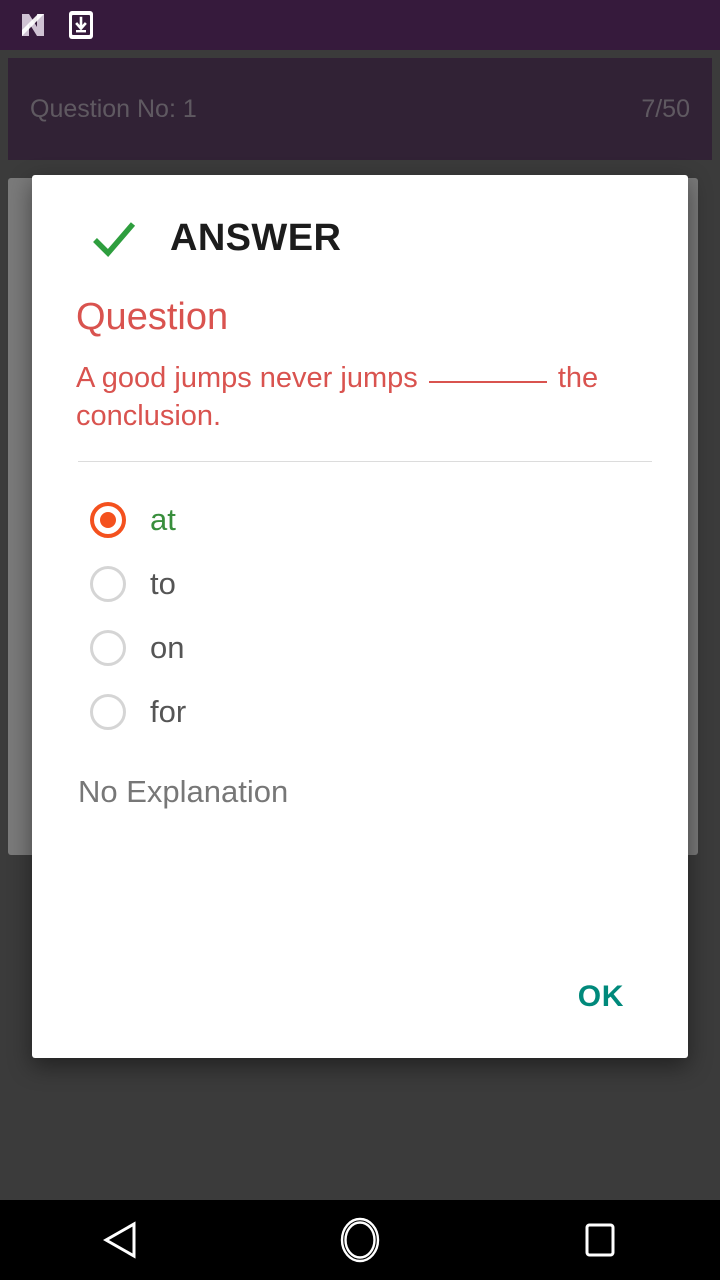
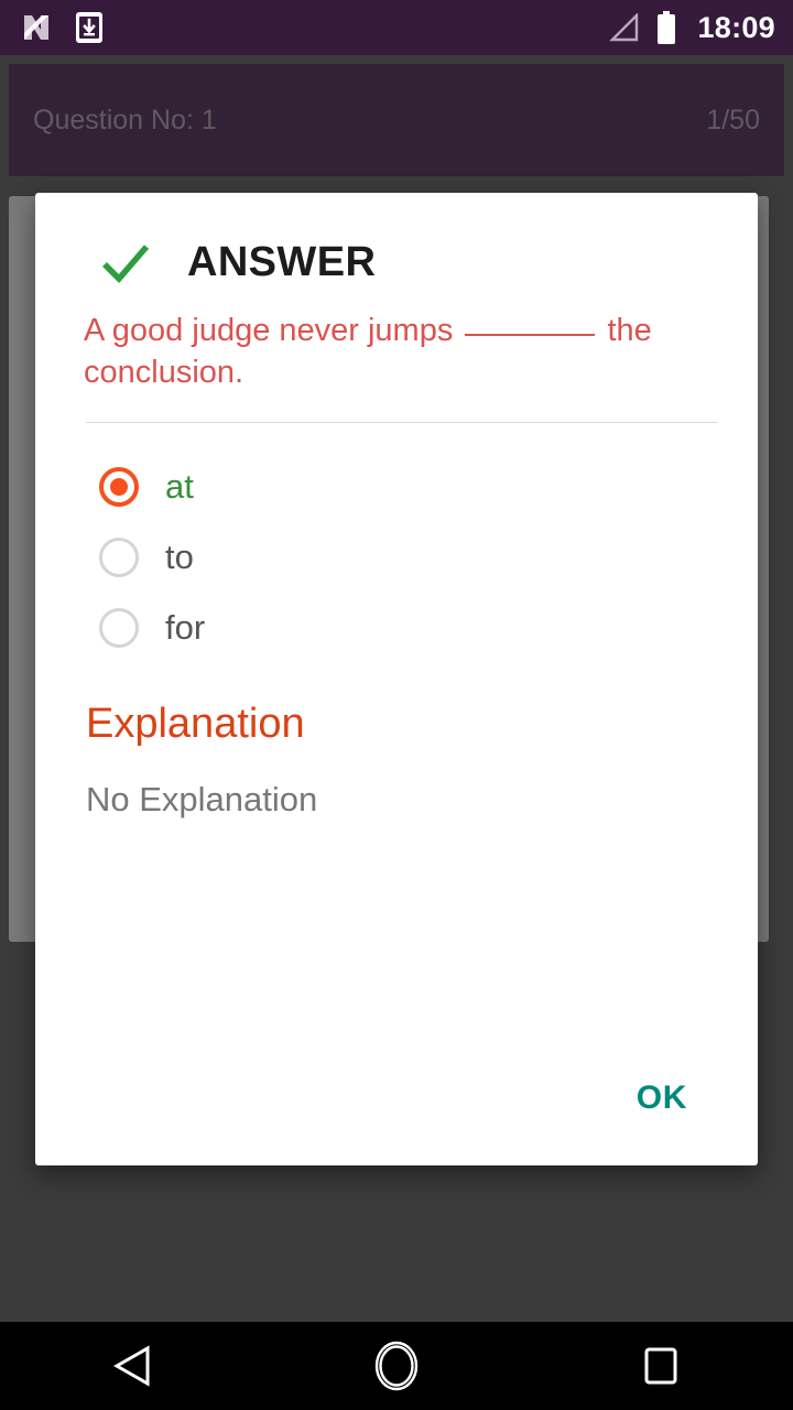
+ 18:09
  Question No: 1
- 7/50
+ 1/50
  ANSWER
- Question
- A good jumps never jumps the conclusion.
+ A good judge never jumps the conclusion.
  at
  to
- on
  for
+ Explanation
  No Explanation
  OK
